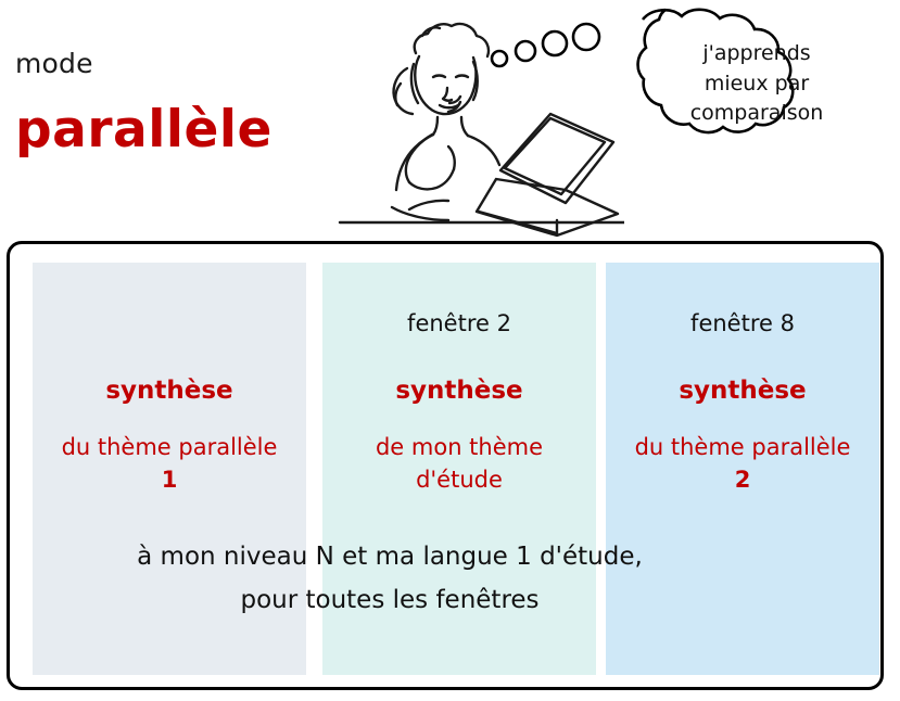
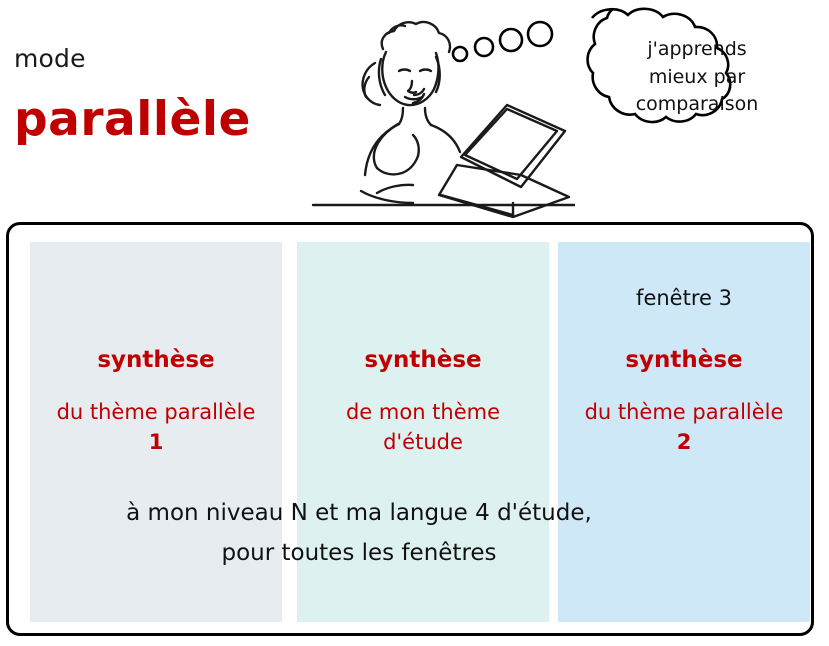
  mode
  parallèle
  j'apprends
  mieux par
  comparaison
  synthèse
  du thème parallèle
  1
- fenêtre 2
  synthèse
  de mon thème
  d'étude
- fenêtre 8
+ fenêtre 3
  synthèse
  du thème parallèle
  2
- à mon niveau N et ma langue 1 d'étude,
+ à mon niveau N et ma langue 4 d'étude,
  pour toutes les fenêtres
